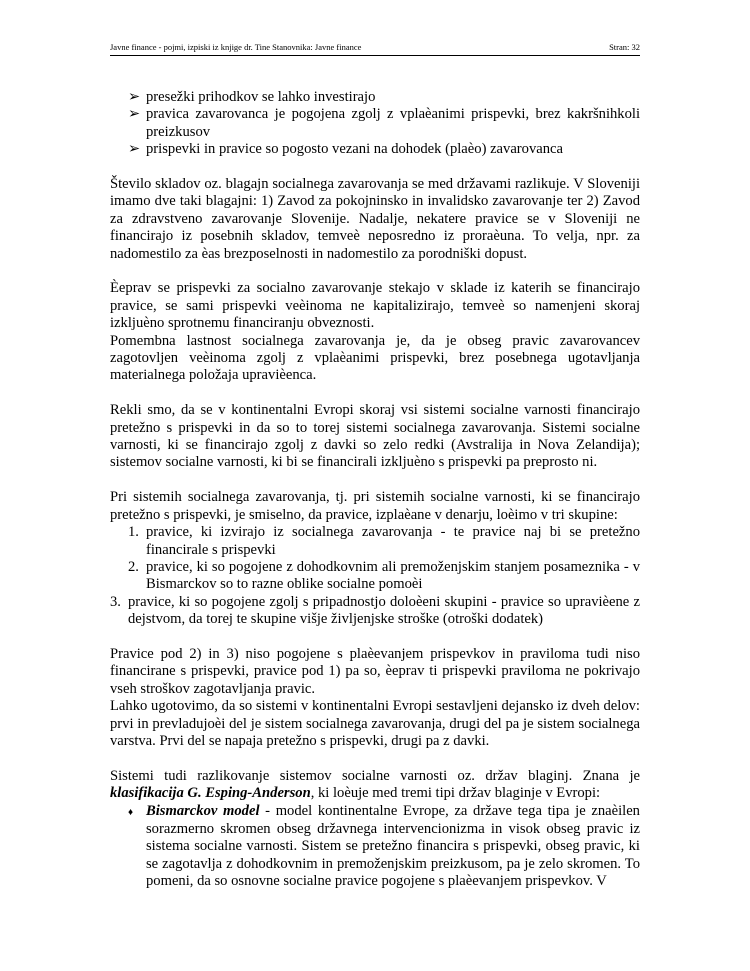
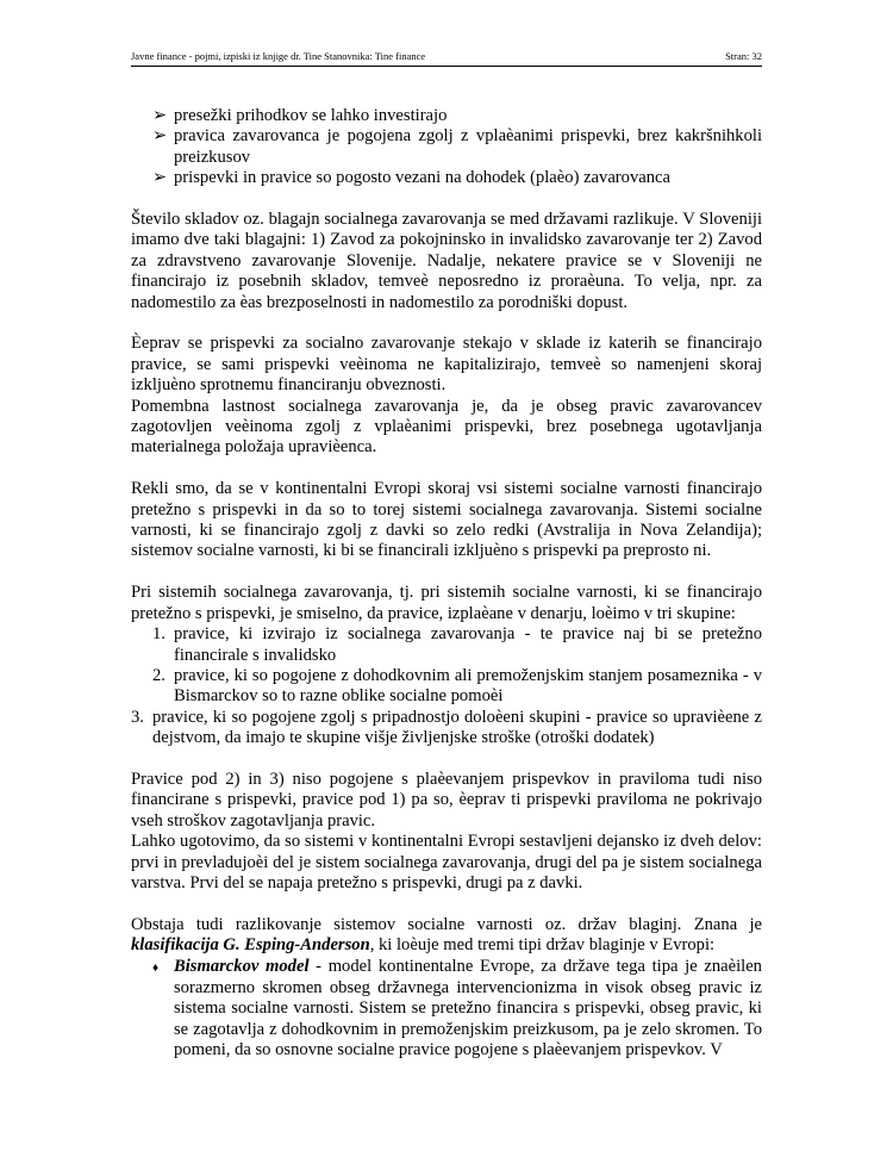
- Javne finance - pojmi, izpiski iz knjige dr. Tine Stanovnika: Javne finance
+ Javne finance - pojmi, izpiski iz knjige dr. Tine Stanovnika: Tine finance
  Stran: 32
  ➢ presežki prihodkov se lahko investirajo
  ➢ pravica zavarovanca je pogojena zgolj z vplaèanimi prispevki, brez kakršnihkoli preizkusov
  ➢ prispevki in pravice so pogosto vezani na dohodek (plaèo) zavarovanca
  Število skladov oz. blagajn socialnega zavarovanja se med državami razlikuje. V Sloveniji imamo dve taki blagajni: 1) Zavod za pokojninsko in invalidsko zavarovanje ter 2) Zavod za zdravstveno zavarovanje Slovenije. Nadalje, nekatere pravice se v Sloveniji ne financirajo iz posebnih skladov, temveè neposredno iz proraèuna. To velja, npr. za nadomestilo za èas brezposelnosti in nadomestilo za porodniški dopust.
  Èeprav se prispevki za socialno zavarovanje stekajo v sklade iz katerih se financirajo pravice, se sami prispevki veèinoma ne kapitalizirajo, temveè so namenjeni skoraj izkljuèno sprotnemu financiranju obveznosti.
  Pomembna lastnost socialnega zavarovanja je, da je obseg pravic zavarovancev zagotovljen veèinoma zgolj z vplaèanimi prispevki, brez posebnega ugotavljanja materialnega položaja upravièenca.
  Rekli smo, da se v kontinentalni Evropi skoraj vsi sistemi socialne varnosti financirajo pretežno s prispevki in da so to torej sistemi socialnega zavarovanja. Sistemi socialne varnosti, ki se financirajo zgolj z davki so zelo redki (Avstralija in Nova Zelandija); sistemov socialne varnosti, ki bi se financirali izkljuèno s prispevki pa preprosto ni.
  Pri sistemih socialnega zavarovanja, tj. pri sistemih socialne varnosti, ki se financirajo pretežno s prispevki, je smiselno, da pravice, izplaèane v denarju, loèimo v tri skupine:
- 1. pravice, ki izvirajo iz socialnega zavarovanja - te pravice naj bi se pretežno financirale s prispevki
+ 1. pravice, ki izvirajo iz socialnega zavarovanja - te pravice naj bi se pretežno financirale s invalidsko
  2. pravice, ki so pogojene z dohodkovnim ali premoženjskim stanjem posameznika - v Bismarckov so to razne oblike socialne pomoèi
- 3. pravice, ki so pogojene zgolj s pripadnostjo doloèeni skupini - pravice so upravièene z dejstvom, da torej te skupine višje življenjske stroške (otroški dodatek)
+ 3. pravice, ki so pogojene zgolj s pripadnostjo doloèeni skupini - pravice so upravièene z dejstvom, da imajo te skupine višje življenjske stroške (otroški dodatek)
  Pravice pod 2) in 3) niso pogojene s plaèevanjem prispevkov in praviloma tudi niso financirane s prispevki, pravice pod 1) pa so, èeprav ti prispevki praviloma ne pokrivajo vseh stroškov zagotavljanja pravic.
  Lahko ugotovimo, da so sistemi v kontinentalni Evropi sestavljeni dejansko iz dveh delov: prvi in prevladujoèi del je sistem socialnega zavarovanja, drugi del pa je sistem socialnega varstva. Prvi del se napaja pretežno s prispevki, drugi pa z davki.
- Sistemi tudi razlikovanje sistemov socialne varnosti oz. držav blaginj. Znana je klasifikacija G. Esping-Anderson, ki loèuje med tremi tipi držav blaginje v Evropi:
+ Obstaja tudi razlikovanje sistemov socialne varnosti oz. držav blaginj. Znana je klasifikacija G. Esping-Anderson, ki loèuje med tremi tipi držav blaginje v Evropi:
  ♦ Bismarckov model - model kontinentalne Evrope, za države tega tipa je znaèilen sorazmerno skromen obseg državnega intervencionizma in visok obseg pravic iz sistema socialne varnosti. Sistem se pretežno financira s prispevki, obseg pravic, ki se zagotavlja z dohodkovnim in premoženjskim preizkusom, pa je zelo skromen. To pomeni, da so osnovne socialne pravice pogojene s plaèevanjem prispevkov. V
